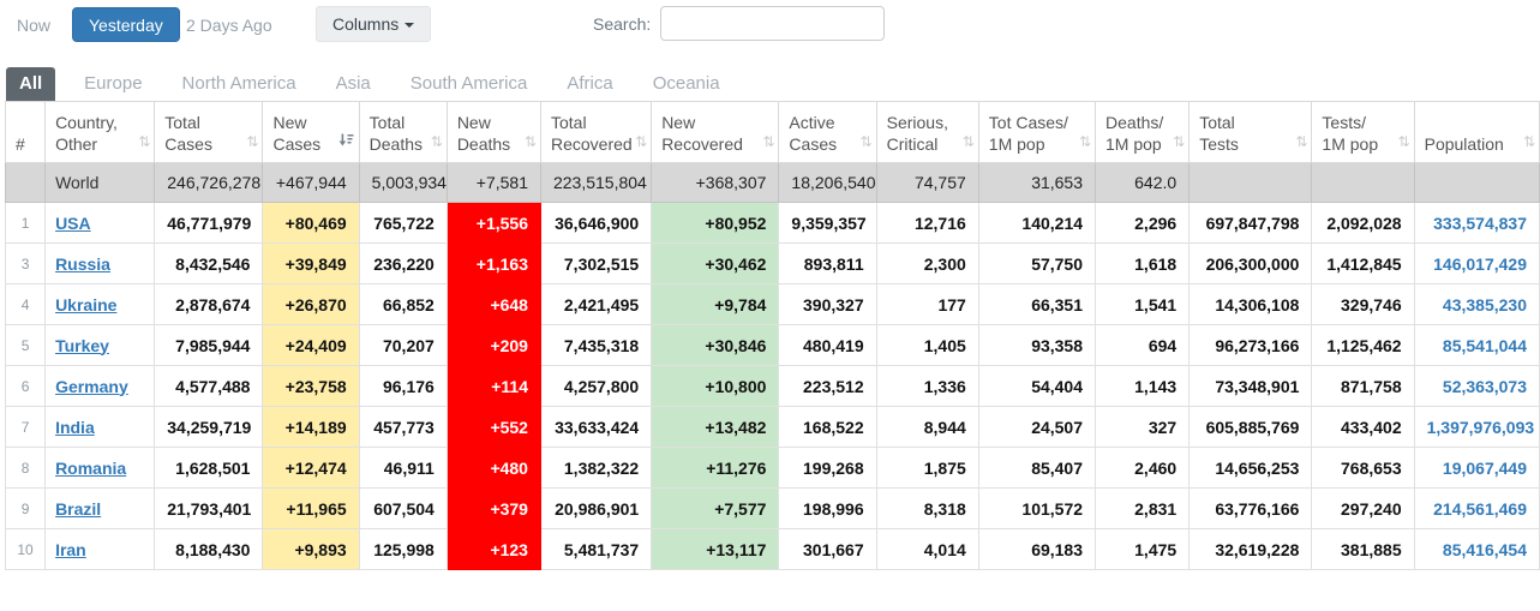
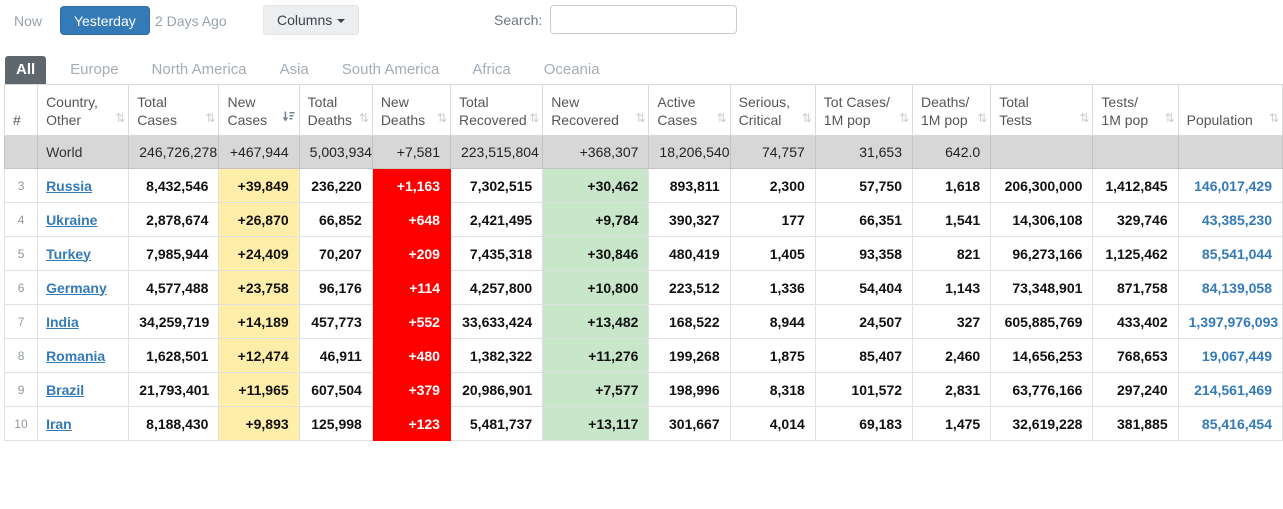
  Now
  Yesterday
  2 Days Ago
  Columns
  Search:
  All
  Europe
  North America
  Asia
  South America
  Africa
  Oceania
  #	Country, Other ⇅	Total Cases ⇅	New Cases	Total Deaths ⇅	New Deaths ⇅	Total Recovered ⇅	New Recovered ⇅	Active Cases ⇅	Serious, Critical ⇅	Tot Cases/ 1M pop ⇅	Deaths/ 1M pop ⇅	Total Tests ⇅	Tests/ 1M pop ⇅	Population ⇅
  	World	246,726,278	+467,944	5,003,934	+7,581	223,515,804	+368,307	18,206,540	74,757	31,653	642.0
- 1	USA	46,771,979	+80,469	765,722	+1,556	36,646,900	+80,952	9,359,357	12,716	140,214	2,296	697,847,798	2,092,028	333,574,837
  3	Russia	8,432,546	+39,849	236,220	+1,163	7,302,515	+30,462	893,811	2,300	57,750	1,618	206,300,000	1,412,845	146,017,429
  4	Ukraine	2,878,674	+26,870	66,852	+648	2,421,495	+9,784	390,327	177	66,351	1,541	14,306,108	329,746	43,385,230
- 5	Turkey	7,985,944	+24,409	70,207	+209	7,435,318	+30,846	480,419	1,405	93,358	694	96,273,166	1,125,462	85,541,044
+ 5	Turkey	7,985,944	+24,409	70,207	+209	7,435,318	+30,846	480,419	1,405	93,358	821	96,273,166	1,125,462	85,541,044
- 6	Germany	4,577,488	+23,758	96,176	+114	4,257,800	+10,800	223,512	1,336	54,404	1,143	73,348,901	871,758	52,363,073
+ 6	Germany	4,577,488	+23,758	96,176	+114	4,257,800	+10,800	223,512	1,336	54,404	1,143	73,348,901	871,758	84,139,058
  7	India	34,259,719	+14,189	457,773	+552	33,633,424	+13,482	168,522	8,944	24,507	327	605,885,769	433,402	1,397,976,093
  8	Romania	1,628,501	+12,474	46,911	+480	1,382,322	+11,276	199,268	1,875	85,407	2,460	14,656,253	768,653	19,067,449
  9	Brazil	21,793,401	+11,965	607,504	+379	20,986,901	+7,577	198,996	8,318	101,572	2,831	63,776,166	297,240	214,561,469
  10	Iran	8,188,430	+9,893	125,998	+123	5,481,737	+13,117	301,667	4,014	69,183	1,475	32,619,228	381,885	85,416,454
